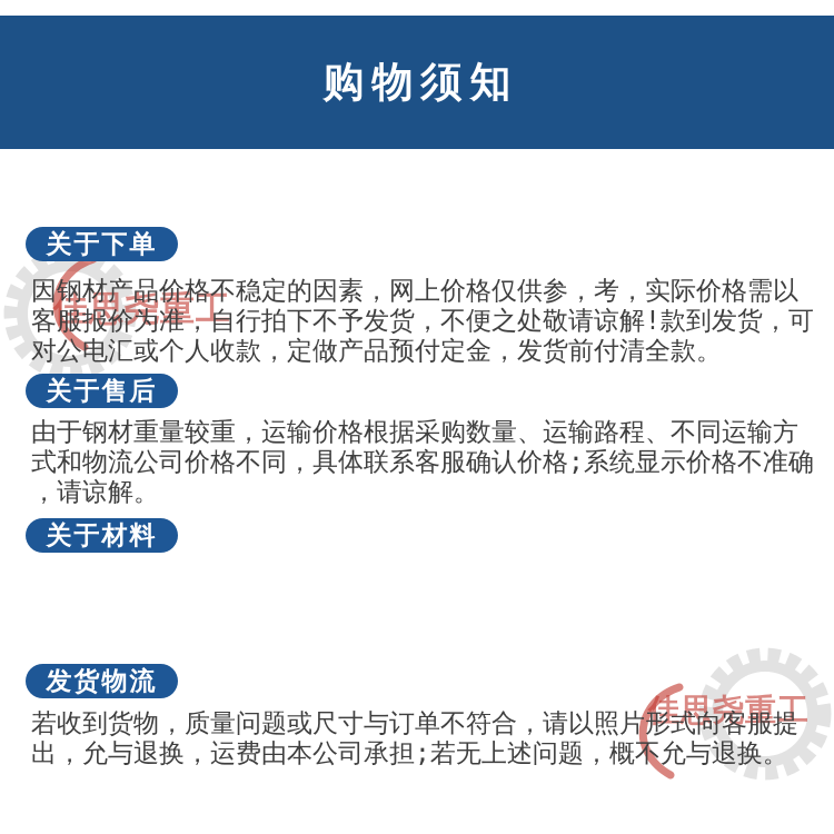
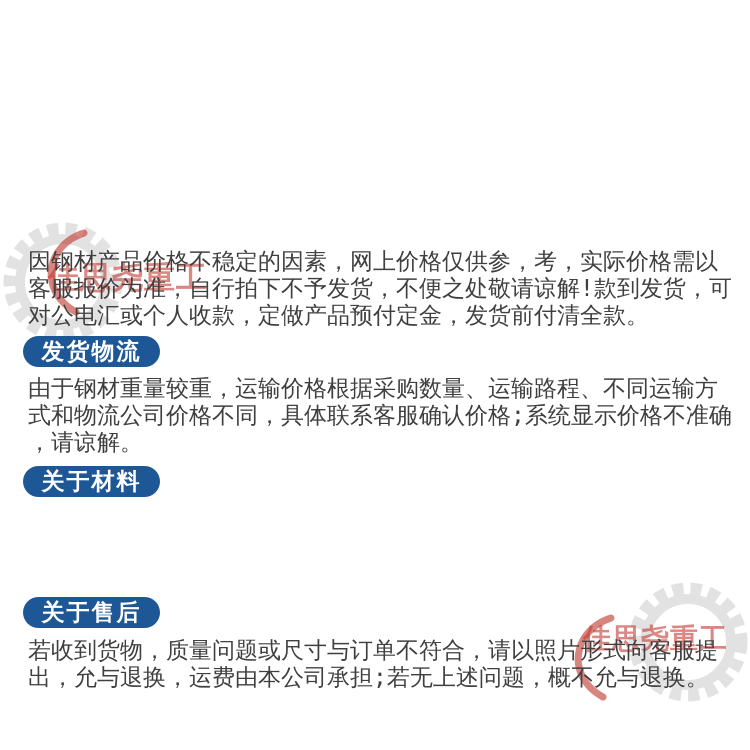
  佳思尧重工
  佳思尧重工
- 购物须知
- 关于下单
  因钢材产品价格不稳定的因素，网上价格仅供参，考，实际价格需以
  客服报价为准，自行拍下不予发货，不便之处敬请谅解!款到发货，可
  对公电汇或个人收款，定做产品预付定金，发货前付清全款。
- 关于售后
+ 发货物流
  由于钢材重量较重，运输价格根据采购数量、运输路程、不同运输方
  式和物流公司价格不同，具体联系客服确认价格;系统显示价格不准确
  ，请谅解。
  关于材料
- 发货物流
+ 关于售后
  若收到货物，质量问题或尺寸与订单不符合，请以照片形式向客服提
  出，允与退换，运费由本公司承担;若无上述问题，概不允与退换。
